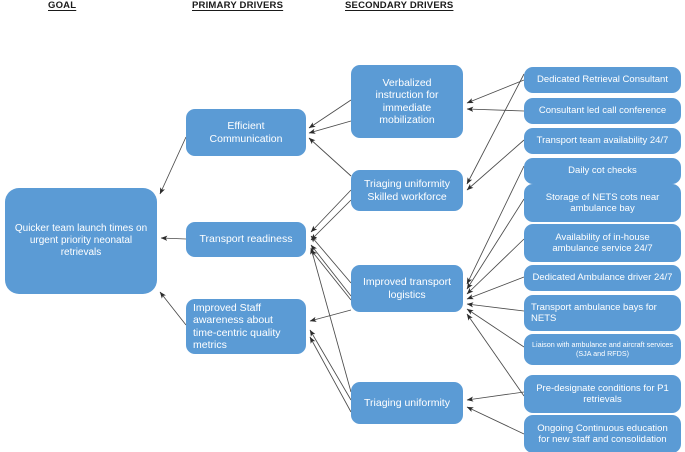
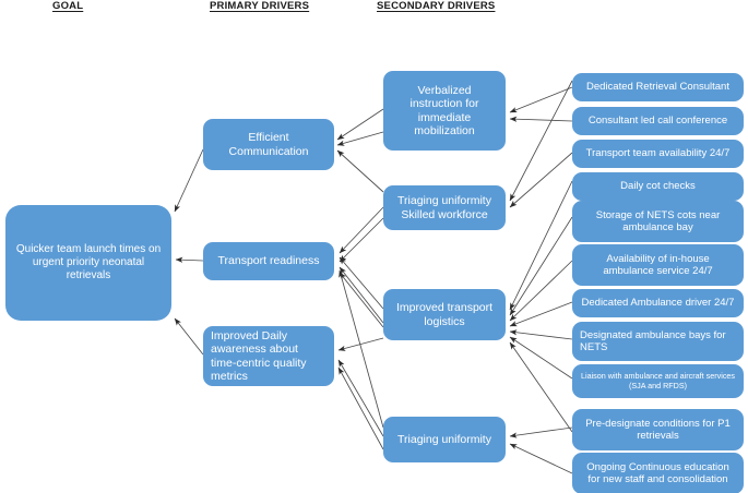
  GOAL
  PRIMARY DRIVERS
  SECONDARY DRIVERS
  Quicker team launch times on urgent priority neonatal retrievals
  Efficient Communication
  Transport readiness
- Improved Staff awareness about time-centric quality metrics
+ Improved Daily awareness about time-centric quality metrics
  Verbalized instruction for immediate mobilization
  Triaging uniformity Skilled workforce
  Improved transport logistics
  Triaging uniformity
  Dedicated Retrieval Consultant
  Consultant led call conference
  Transport team availability 24/7
  Daily cot checks
  Storage of NETS cots near ambulance bay
  Availability of in-house ambulance service 24/7
  Dedicated Ambulance driver 24/7
- Transport ambulance bays for NETS
+ Designated ambulance bays for NETS
  Liaison with ambulance and aircraft services (SJA and RFDS)
  Pre-designate conditions for P1 retrievals
  Ongoing Continuous education for new staff and consolidation
